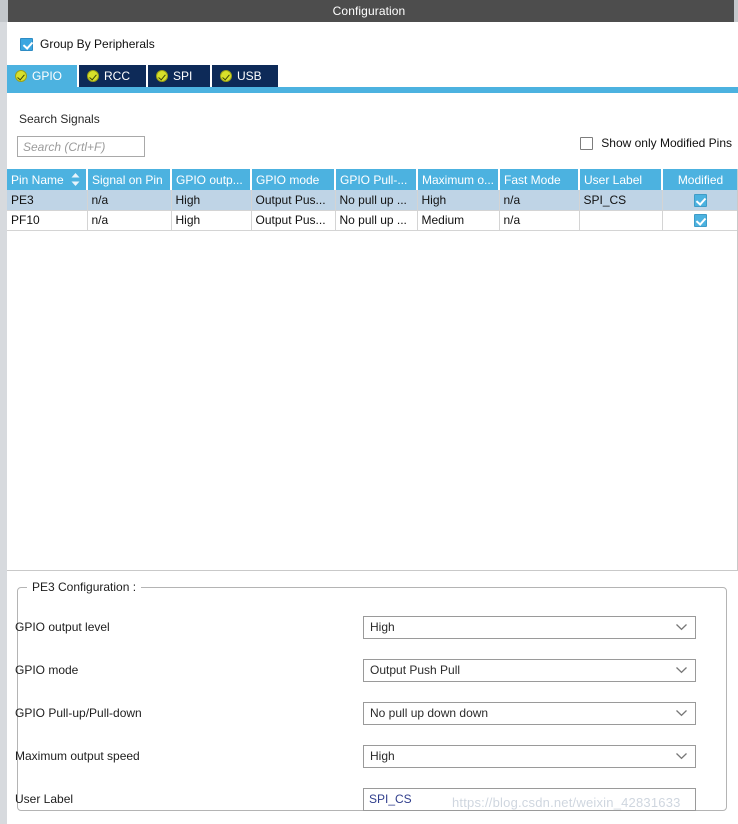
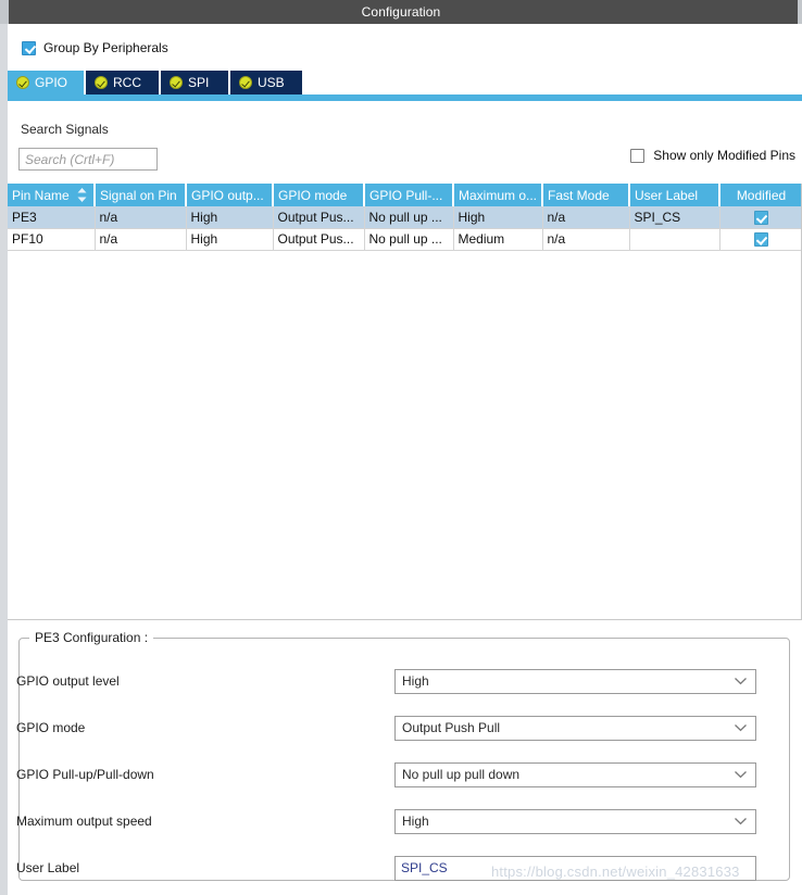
  Configuration
  Group By Peripherals
  GPIO
  RCC
  SPI
  USB
  Search Signals
  Search (Crtl+F)
  Show only Modified Pins
  Pin Name	Signal on Pin	GPIO outp...	GPIO mode	GPIO Pull-...	Maximum o...	Fast Mode	User Label	Modified
  PE3	n/a	High	Output Pus...	No pull up ...	High	n/a	SPI_CS
  PF10	n/a	High	Output Pus...	No pull up ...	Medium	n/a
  PE3 Configuration :
  GPIO output level
  High
  GPIO mode
  Output Push Pull
  GPIO Pull-up/Pull-down
- No pull up down down
+ No pull up pull down
  Maximum output speed
  High
  User Label
  SPI_CS
  https://blog.csdn.net/weixin_42831633
